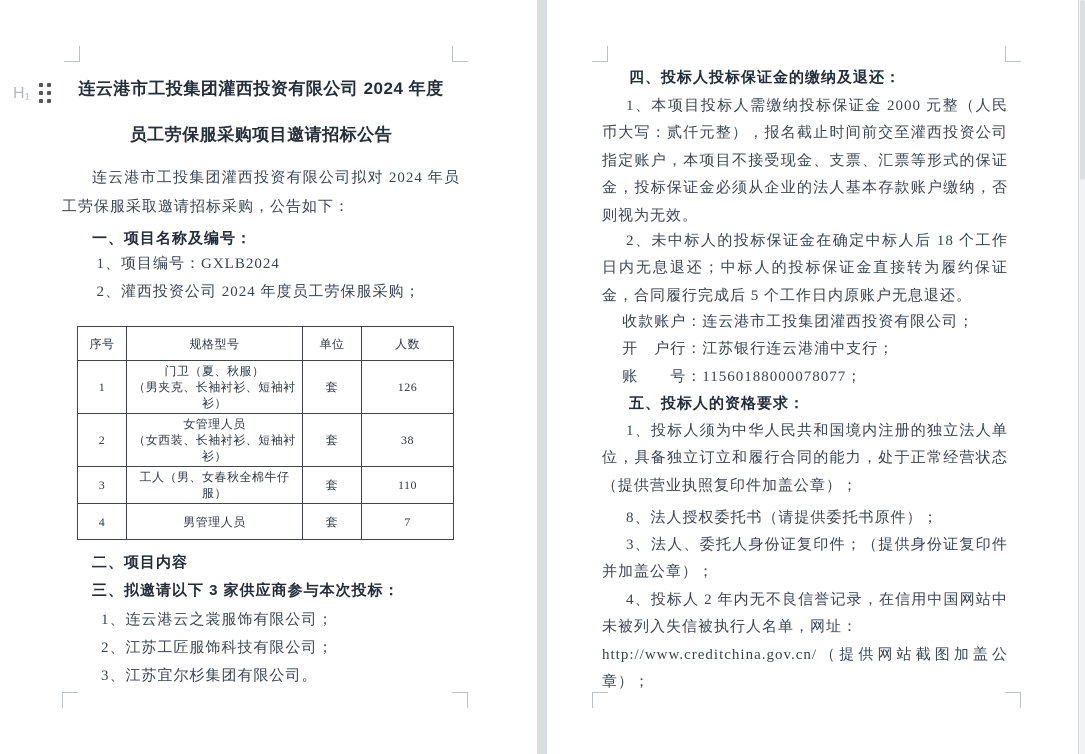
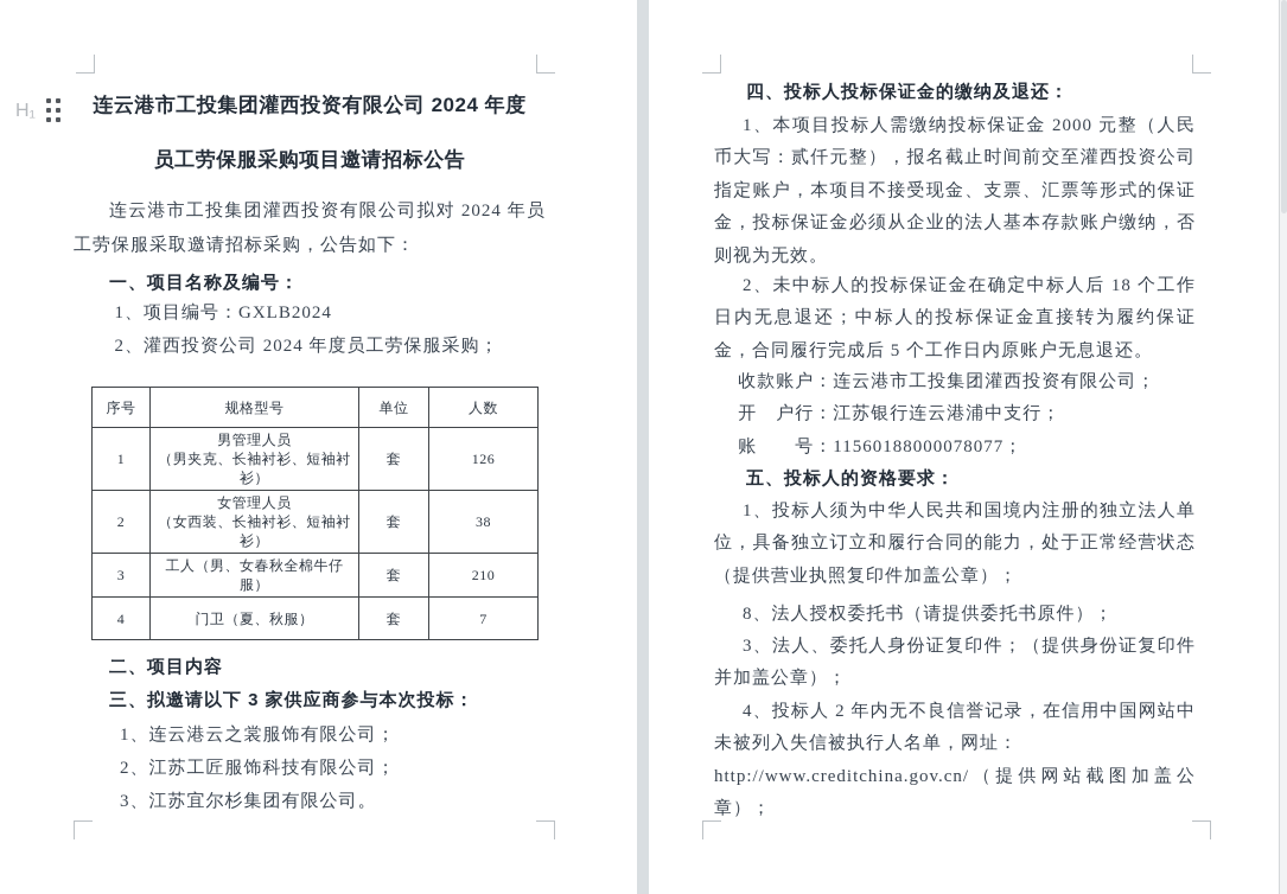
  H₁
  连云港市工投集团灌西投资有限公司 2024 年度
  员工劳保服采购项目邀请招标公告
  连云港市工投集团灌西投资有限公司拟对 2024 年员工劳保服采取邀请招标采购，公告如下：
  一、项目名称及编号：
  1、项目编号：GXLB2024
  2、灌西投资公司 2024 年度员工劳保服采购；
  序号	规格型号	单位	人数
- 1	门卫（夏、秋服）（男夹克、长袖衬衫、短袖衬衫）	套	126
+ 1	男管理人员（男夹克、长袖衬衫、短袖衬衫）	套	126
  2	女管理人员（女西装、长袖衬衫、短袖衬衫）	套	38
- 3	工人（男、女春秋全棉牛仔服）	套	110
+ 3	工人（男、女春秋全棉牛仔服）	套	210
- 4	男管理人员	套	7
+ 4	门卫（夏、秋服）	套	7
  二、项目内容
  三、拟邀请以下 3 家供应商参与本次投标：
  1、连云港云之裳服饰有限公司；
  2、江苏工匠服饰科技有限公司；
  3、江苏宜尔杉集团有限公司。
  四、投标人投标保证金的缴纳及退还：
  1、本项目投标人需缴纳投标保证金 2000 元整（人民币大写：贰仟元整），报名截止时间前交至灌西投资公司指定账户，本项目不接受现金、支票、汇票等形式的保证金，投标保证金必须从企业的法人基本存款账户缴纳，否则视为无效。
  2、未中标人的投标保证金在确定中标人后 18 个工作日内无息退还；中标人的投标保证金直接转为履约保证金，合同履行完成后 5 个工作日内原账户无息退还。
  收款账户：连云港市工投集团灌西投资有限公司；
  开 户行：江苏银行连云港浦中支行；
  账 号：11560188000078077；
  五、投标人的资格要求：
  1、投标人须为中华人民共和国境内注册的独立法人单位，具备独立订立和履行合同的能力，处于正常经营状态（提供营业执照复印件加盖公章）；
  8、法人授权委托书（请提供委托书原件）；
  3、法人、委托人身份证复印件；（提供身份证复印件并加盖公章）；
  4、投标人 2 年内无不良信誉记录，在信用中国网站中未被列入失信被执行人名单，网址：
  http://www.creditchina.gov.cn/（提供网站截图加盖公章）；
